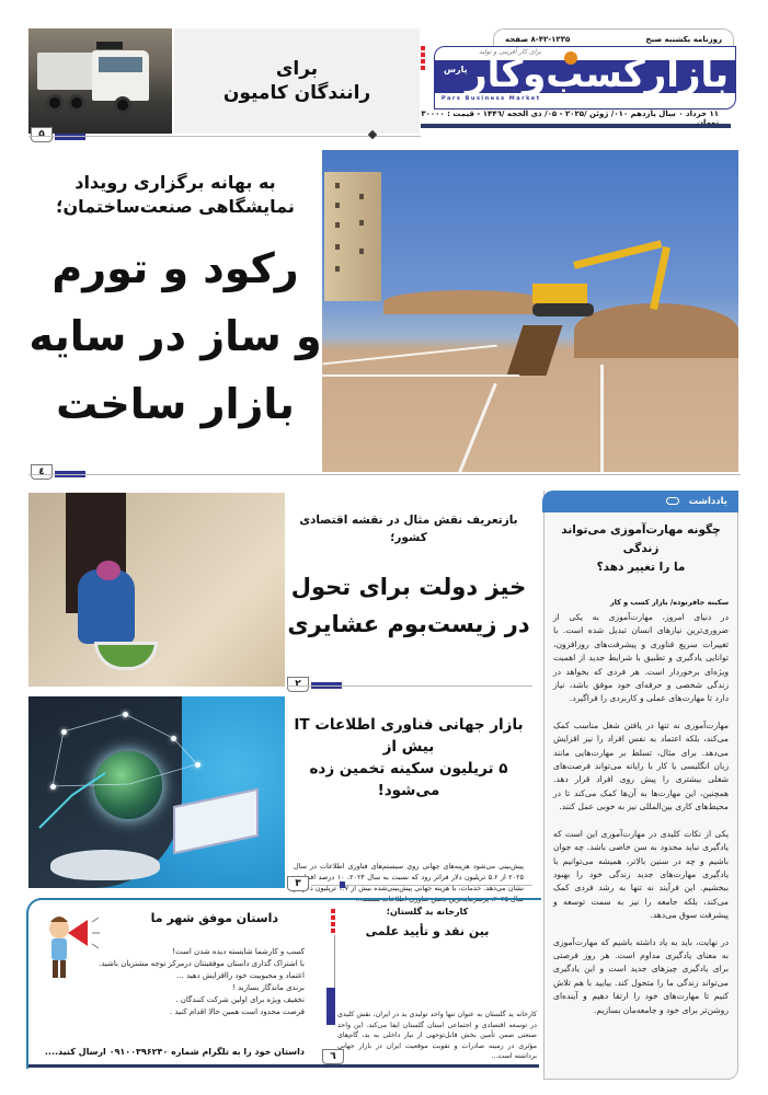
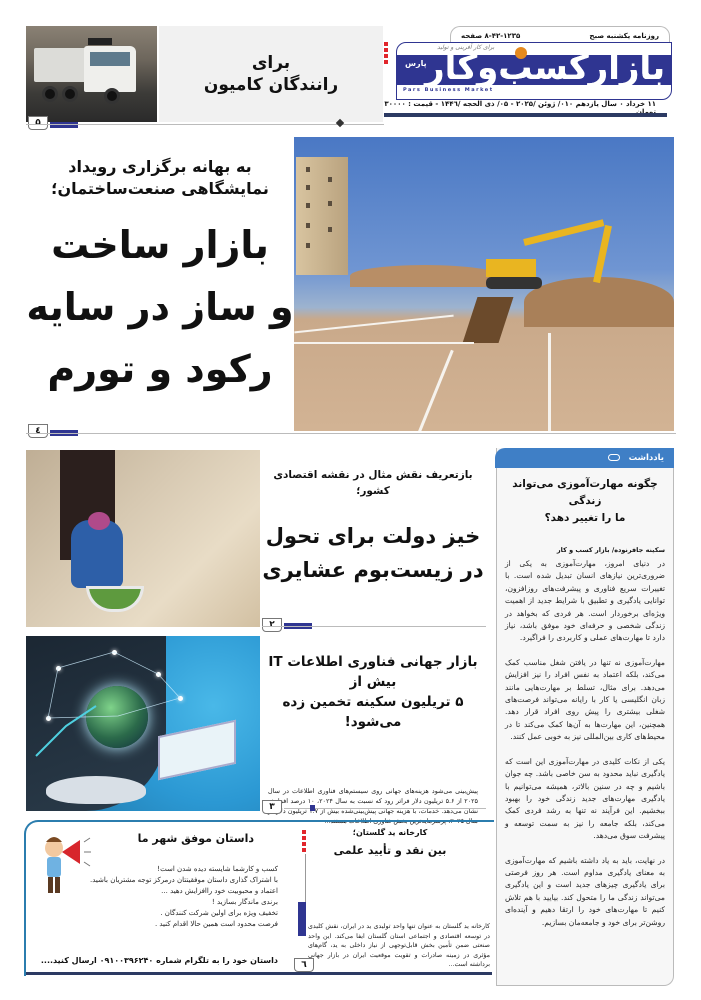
  روزنامه یکشنبه صبح
  ۸-۴۲-۱۲۳۵ صفحه
  بازارکسب‌وکار
  پارس
  ۱۱ خرداد ۰ سال یازدهم ۰۱۰/ ژوئن /۲۰۲۵ - ۰۵/ ذی الحجه /۱۴۴٦ - قیمت : ۳۰۰۰۰ تومان
  برای
  رانندگان کامیون
  ۵
  به بهانه برگزاری رویداد نمایشگاهی صنعتساختمان؛
- رکود و تورم
+ بازار ساخت
  و ساز در سایه
- بازار ساخت
+ رکود و تورم
  ٤
  بازتعریف نقش مثال در نقشه اقتصادی کشور؛
  خیز دولت برای تحول
  در زیست‌بوم عشایری
  ۲
  بازار جهانی فناوری اطلاعات IT بیش از
  ۵ تریلیون سکینه تخمین زده می‌شود!
  پیش‌بینی می‌شود هزینه‌های جهانی روی سیستم‌های فناوری اطلاعات در سال ۲۰۲۵ از ۵.۶ تریلیون دلار فراتر رود که نسبت به سال ۲۰۲۴، ۱۰ درصد اف نشان می‌دهد. خدمات، با هزینه جهانی پیش‌بینی‌شده بیش از ۱.۷ تریلیون دل سال ۲۰۲۵، پرسرمایه‌ترین بخش فناوری اطلاعات هستند...
  ۳
  یادداشت
  چگونه مهارت‌آموزی می‌تواند زندگی
  ما را تغییر دهد؟
  سکینه جافرنوده/ بازار کسب و کار
  در دنیای امروز، مهارت‌آموزی به یکی از ضروری‌ترین نیازهای انسان تبدیل شده است. با تغییرات سریع فناوری و پیشرفت‌های روزافزون، توانایی یادگیری و تطبیق با شرایط جدید از اهمیت ویژه‌ای برخوردار است. هر فردی که بخواهد در زندگی شخصی و حرفه‌ای خود موفق باشد، نیاز دارد تا مهارت‌های عملی و کاربردی را فراگیرد.
  مهارت‌آموزی نه تنها در یافتن شغل مناسب کمک می‌کند، بلکه اعتماد به نفس افراد را نیز افزایش می‌دهد. برای مثال، تسلط بر مهارت‌هایی مانند زبان انگلیسی یا کار با رایانه می‌تواند فرصت‌های شغلی بیشتری را پیش روی افراد قرار دهد. همچنین، این مهارت‌ها به آن‌ها کمک می‌کند تا در محیط‌های کاری بین‌المللی نیز به خوبی عمل کنند.
  یکی از نکات کلیدی در مهارت‌آموزی این است که یادگیری نباید محدود به سن خاصی باشد. چه جوان باشیم و چه در سنین بالاتر، همیشه می‌توانیم با یادگیری مهارت‌های جدید زندگی خود را بهبود ببخشیم. این فرآیند نه تنها به رشد فردی کمک می‌کند، بلکه جامعه را نیز به سمت توسعه و پیشرفت سوق می‌دهد.
  در نهایت، باید به یاد داشته باشیم که مهارت‌آموزی به معنای یادگیری مداوم است. هر روز فرصتی برای یادگیری چیزهای جدید است و این یادگیری می‌تواند زندگی ما را متحول کند. بیایید با هم تلاش کنیم تا مهارت‌های خود را ارتقا دهیم و آینده‌ای روشن‌تر برای خود و جامعه‌مان بسازیم.
  داستان موفق شهر ما
  کسب و کارشما شایسته دیده شدن است!
  با اشتراک گذاری داستان موفقیتتان درمرکز توجه مشتریان باشید.
  اعتماد و محبوبیت خود راافزایش دهید ...
  برندی ماندگار بسازید !
  تخفیف ویژه برای اولین شرکت کنندگان .
  فرصت محدود است همین حالا اقدام کنید .
  داستان خود را به تلگرام شماره ۰۹۱۰۰۳۹۶۲۴۰ ارسال کنید....
  کارخانه ید گلستان؛
  بین نقد و تأیید علمی
  ٦
